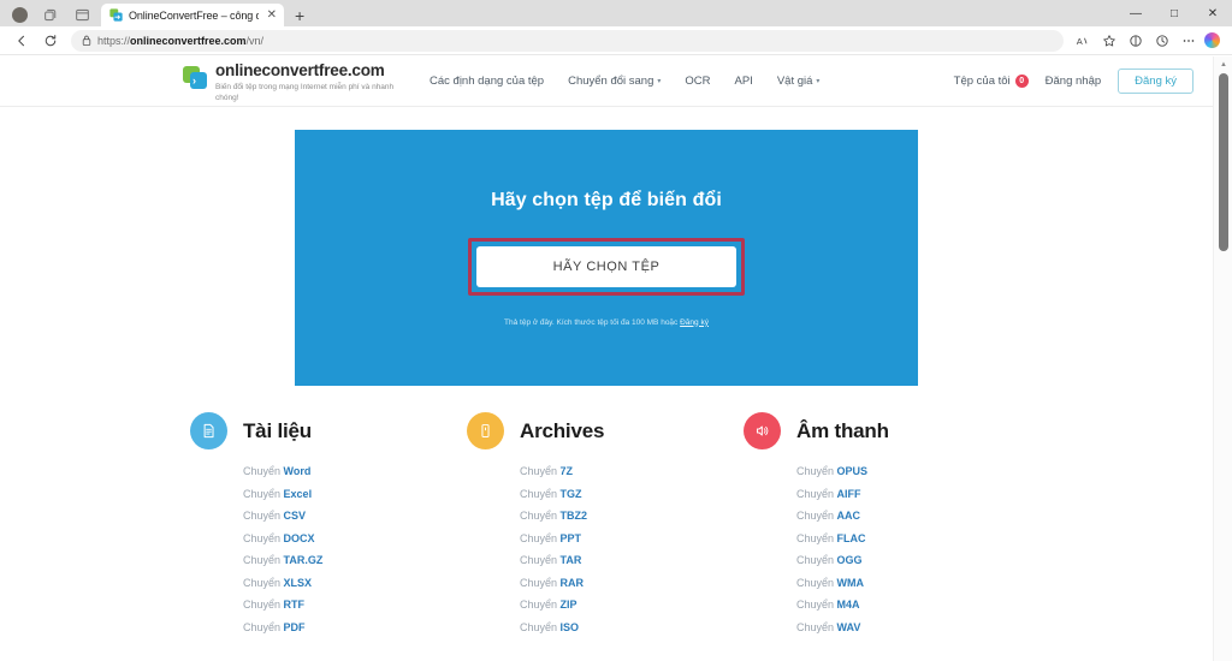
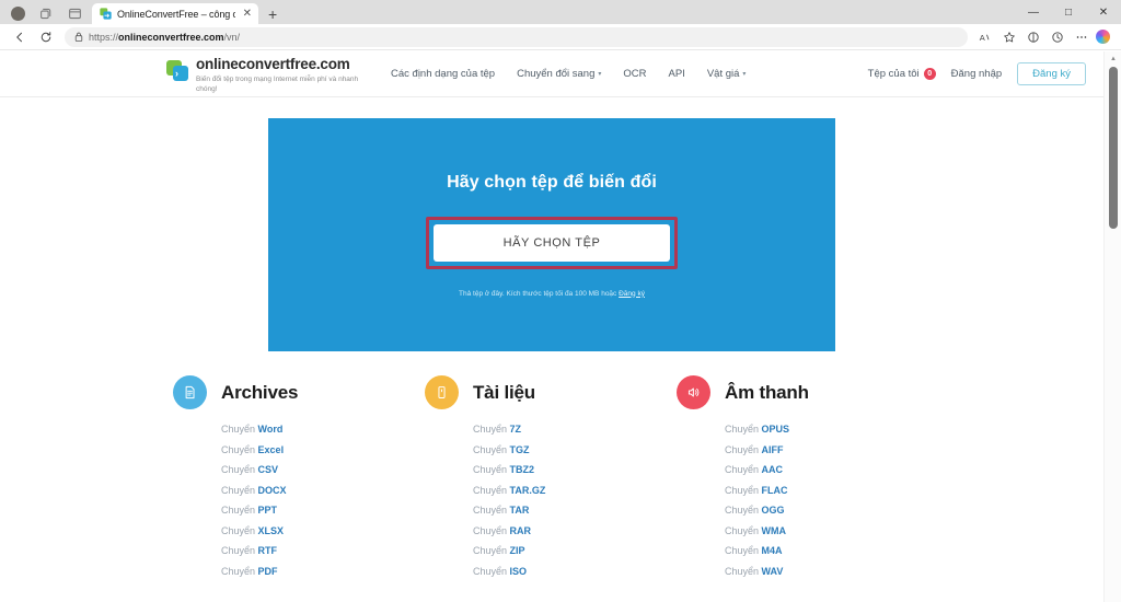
  OnlineConvertFree – công
  ✕
  +
  —
  □
  ✕
  https://onlineconvertfree.com/vn/
  A
  ›
  onlineconvertfree.com
  Các định dạng của tệp
  Chuyển đổi sang
  OCR
  API
  Vật giá
  Tệp của tôi
  Đăng nhập
  Đăng ký
  Hãy chọn tệp để biến đổi
  HÃY CHỌN TỆP
- Tài liệu
+ Archives
  Chuyển Word
  Chuyển Excel
  Chuyển CSV
  Chuyển DOCX
- Chuyển TAR.GZ
+ Chuyển PPT
  Chuyển XLSX
  Chuyển RTF
  Chuyển PDF
- Archives
+ Tài liệu
  Chuyển 7Z
  Chuyển TGZ
  Chuyển TBZ2
- Chuyển PPT
+ Chuyển TAR.GZ
  Chuyển TAR
  Chuyển RAR
  Chuyển ZIP
  Chuyển ISO
  Âm thanh
  Chuyển OPUS
  Chuyển AIFF
  Chuyển AAC
  Chuyển FLAC
  Chuyển OGG
  Chuyển WMA
  Chuyển M4A
  Chuyển WAV
